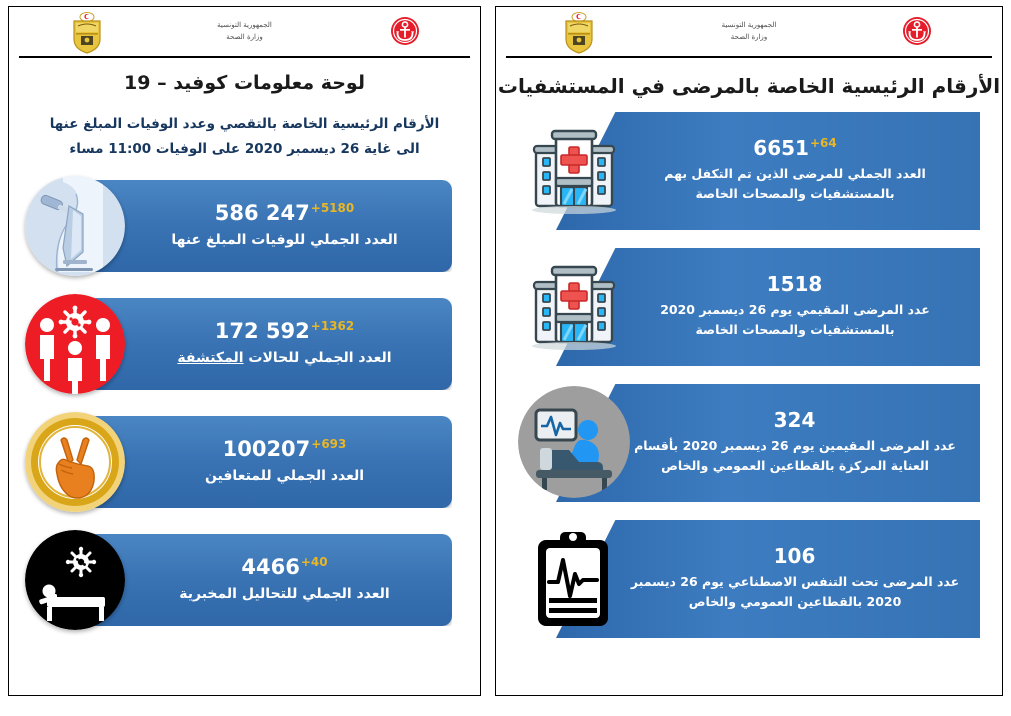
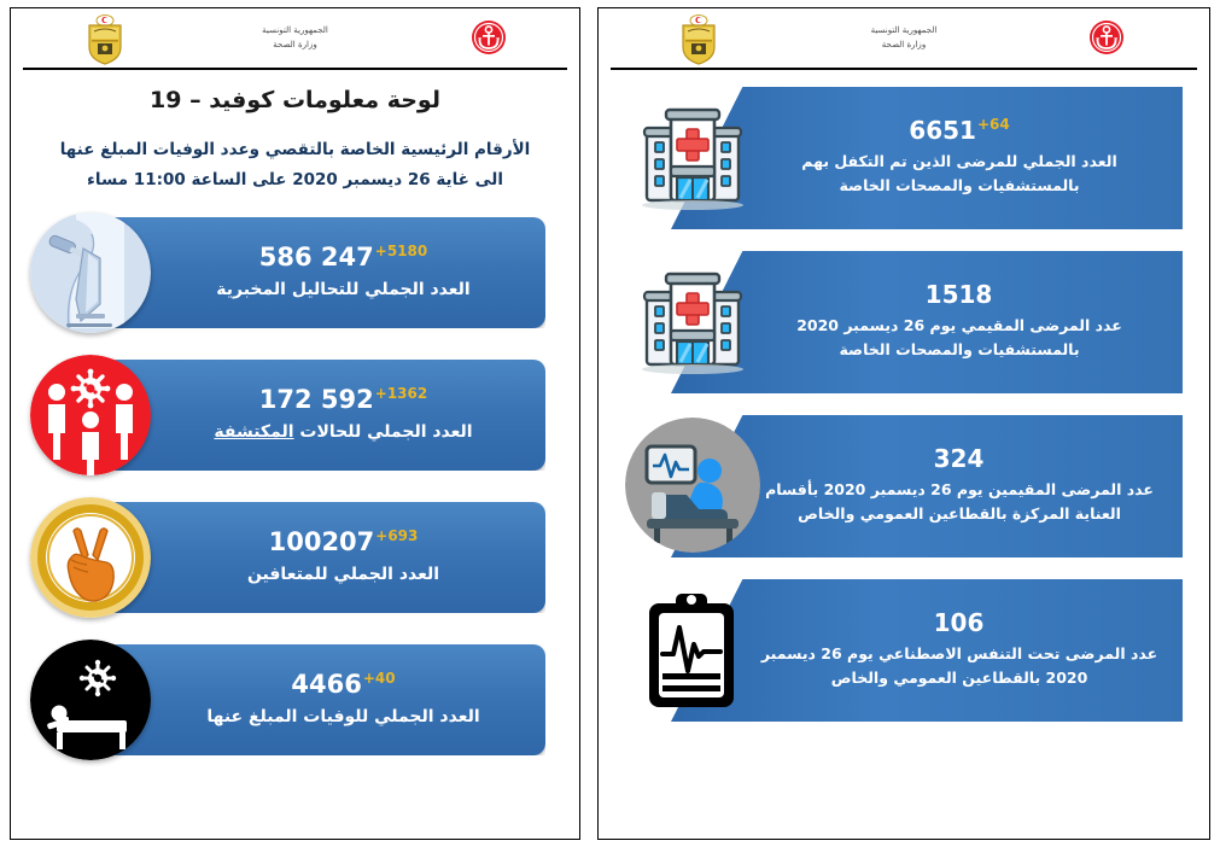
  الجمهورية التونسية
  وزارة الصحة
  لوحة معلومات كوفيد – 19
  الأرقام الرئيسية الخاصة بالتقصي وعدد الوفيات المبلغ عنها
- الى غاية 26 ديسمبر 2020 على الوفيات 11:00 مساء
+ الى غاية 26 ديسمبر 2020 على الساعة 11:00 مساء
  586 247+5180
- العدد الجملي للوفيات المبلغ عنها
+ العدد الجملي للتحاليل المخبرية
  172 592+1362
  العدد الجملي للحالات المكتشفة
  100207+693
  العدد الجملي للمتعافين
  4466+40
- العدد الجملي للتحاليل المخبرية
+ العدد الجملي للوفيات المبلغ عنها
  الجمهورية التونسية
  وزارة الصحة
- الأرقام الرئيسية الخاصة بالمرضى في المستشفيات
  6651+64
  العدد الجملي للمرضى الذين تم التكفل بهم بالمستشفيات والمصحات الخاصة
  1518
  عدد المرضى المقيمي يوم 26 ديسمبر 2020 بالمستشفيات والمصحات الخاصة
  324
  عدد المرضى المقيمين يوم 26 ديسمبر 2020 بأقسام العناية المركزة بالقطاعين العمومي والخاص
  106
  عدد المرضى تحت التنفس الاصطناعي يوم 26 ديسمبر 2020 بالقطاعين العمومي والخاص
